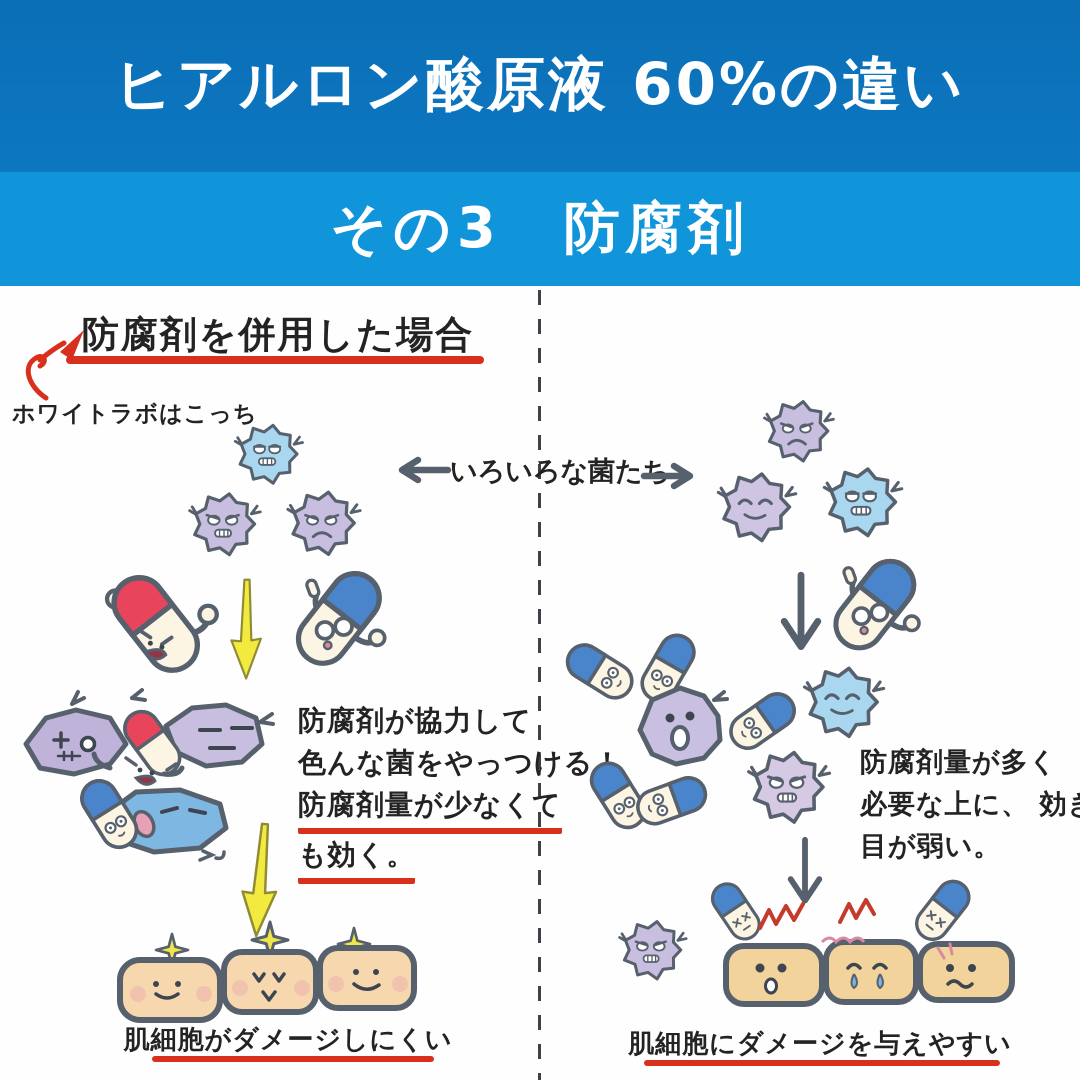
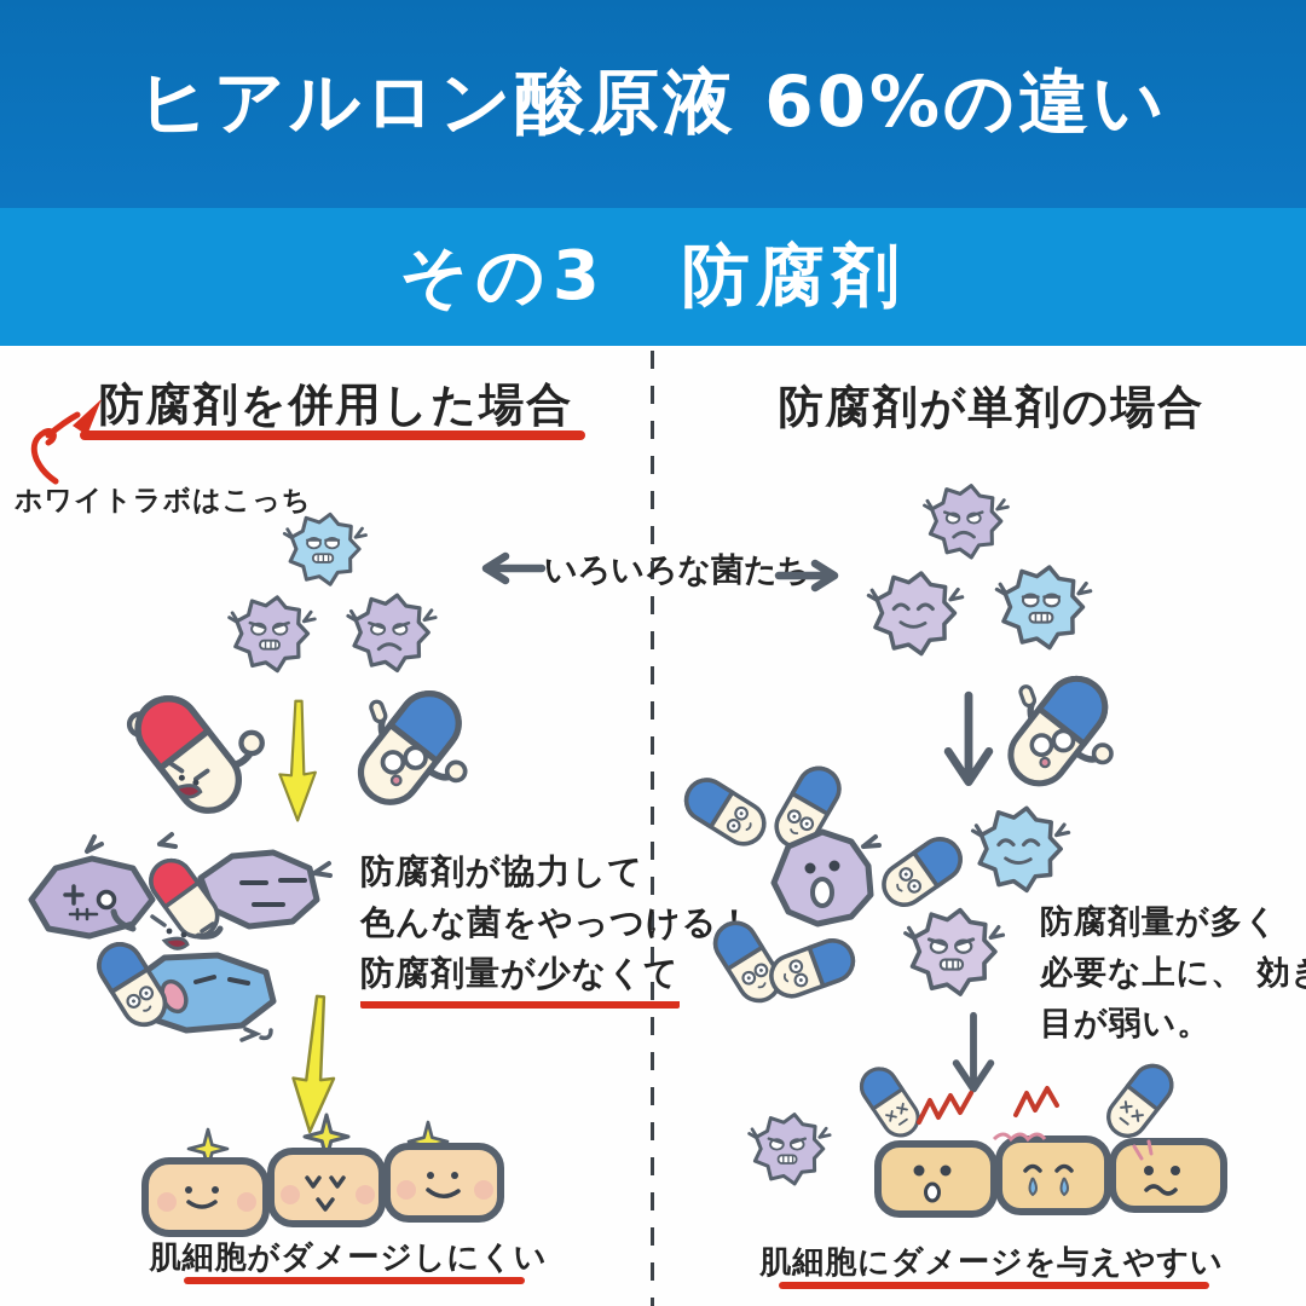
  ヒアルロン酸原液 60%の違い
  その3 防腐剤
  いろいろな菌た
  防腐剤を併用した場合
  ホワイトラボはこっち
  防腐剤が協力して
  色んな菌をやっつける
  防腐剤量が少なくて
- も効く。
  肌細胞がダメージしにくい
+ 防腐剤が単剤の場合
  防腐剤量が多く
  必要な上に、 効
  目が弱い。
  肌細胞にダメージを与えやすい
